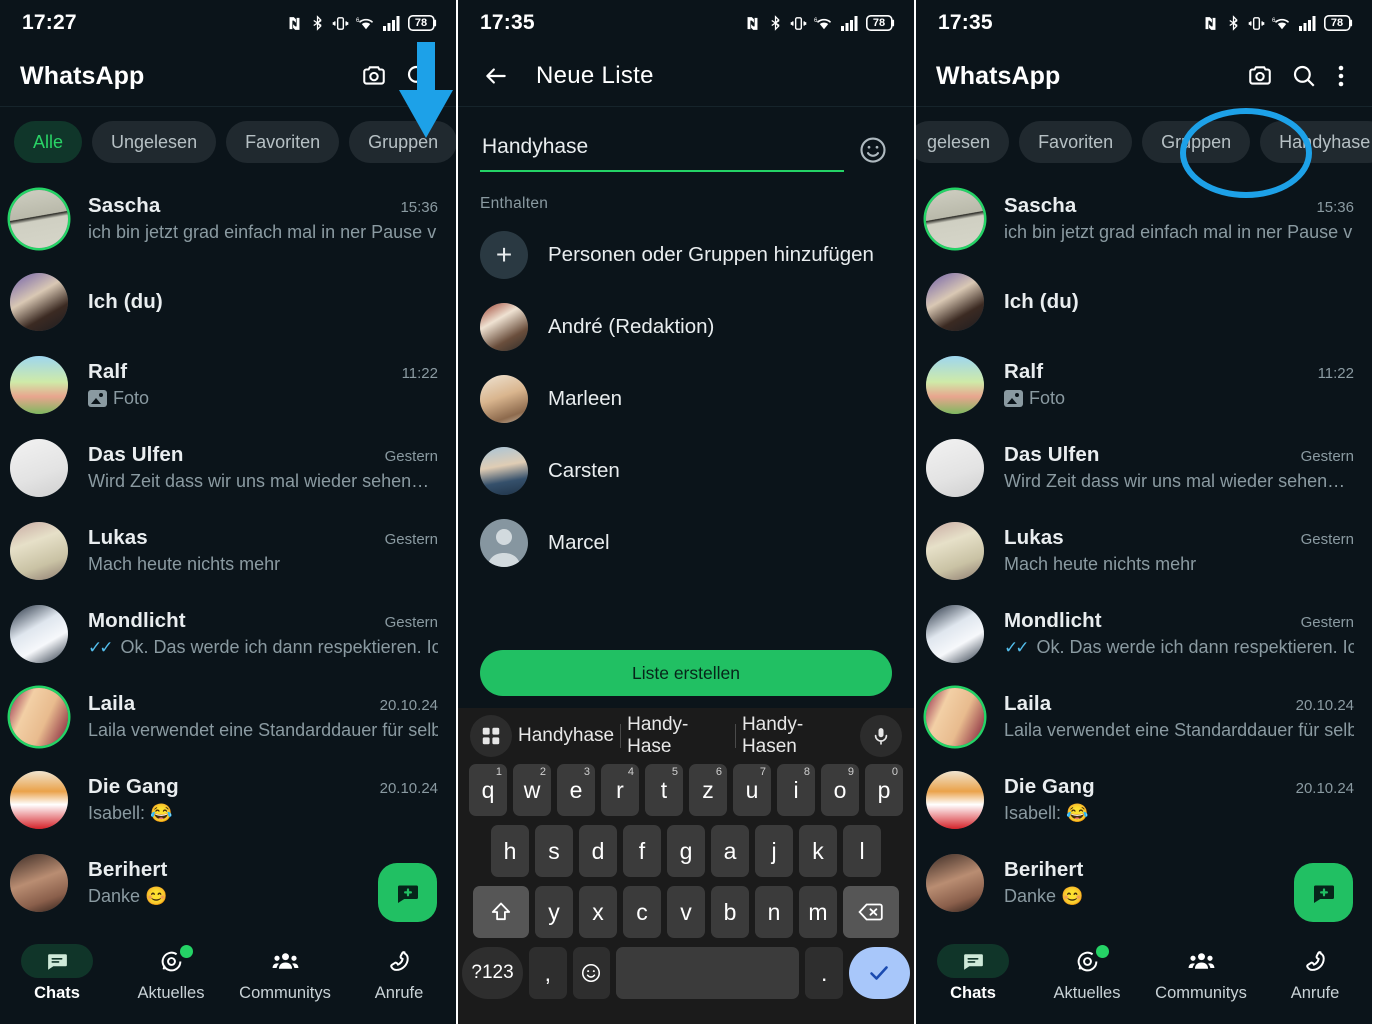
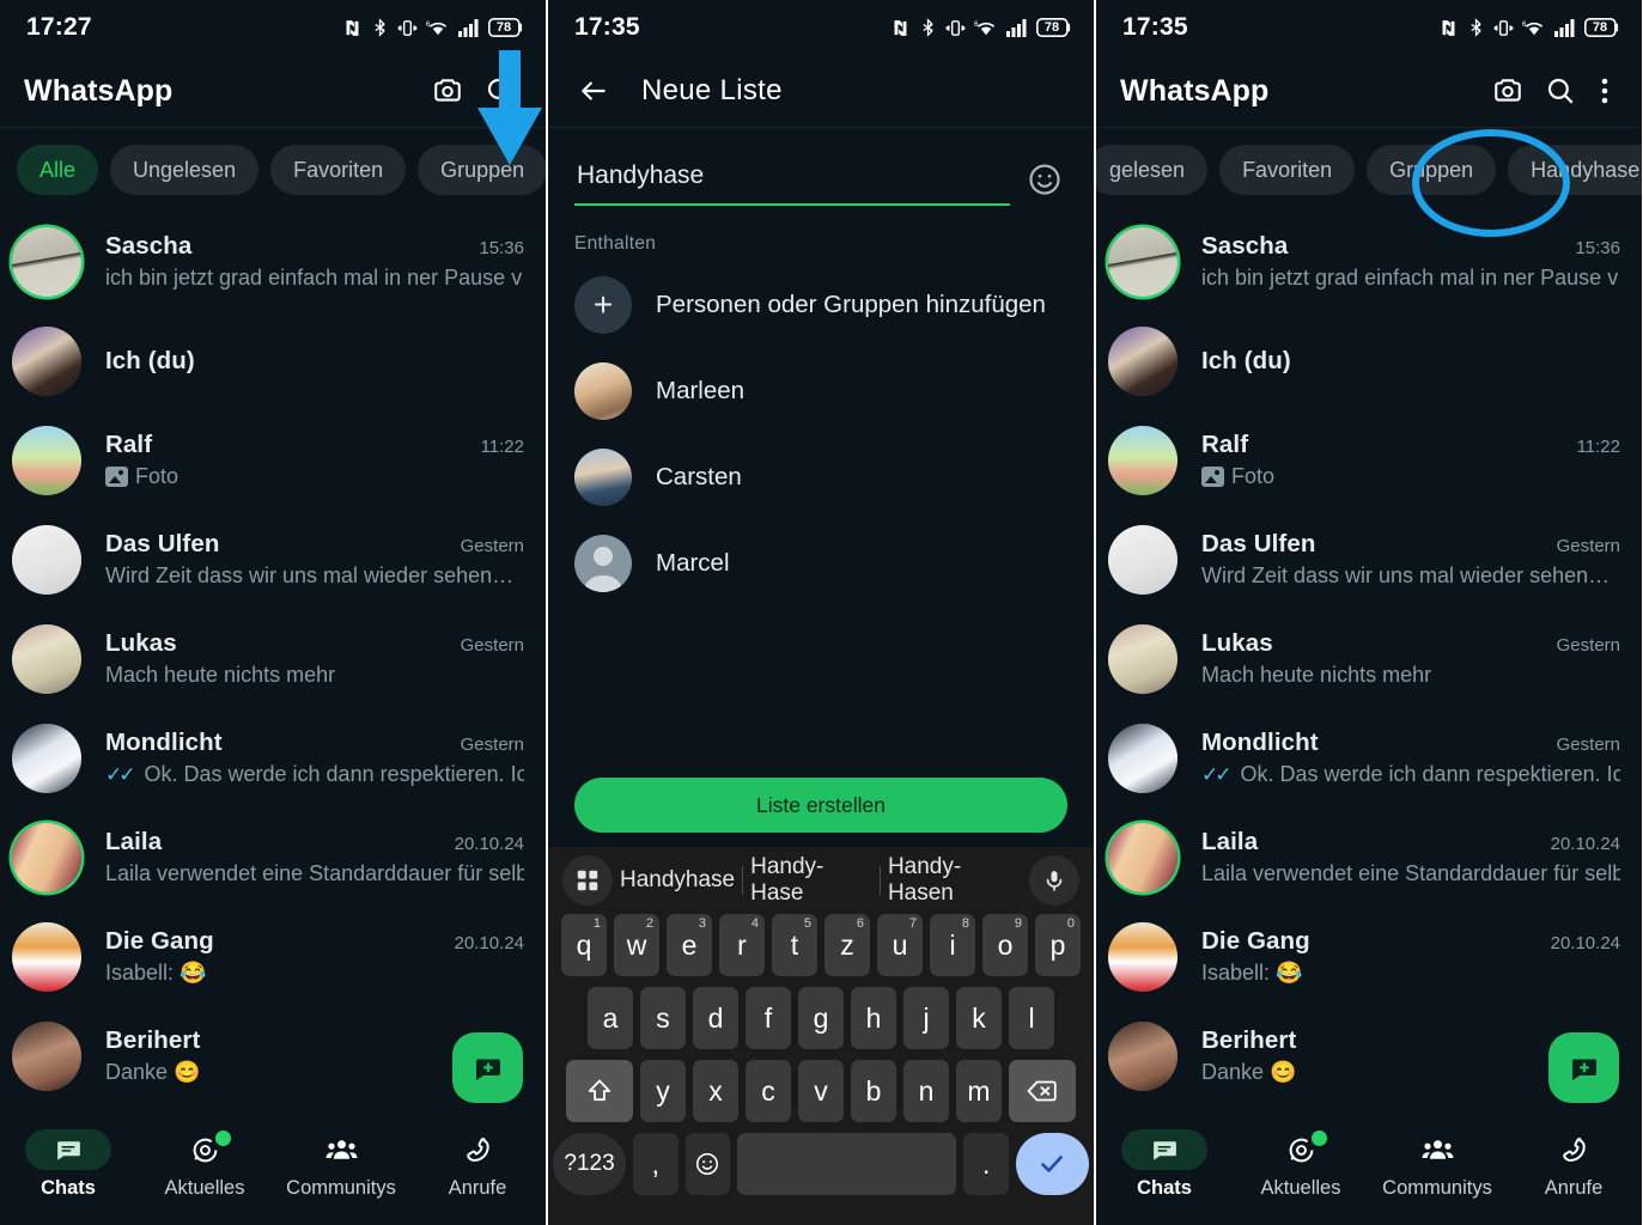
  17:27
  78
  WhatsApp
  Alle
  Ungelesen
  Favoriten
  Gruppen
  Sascha
  15:36
  ich bin jetzt grad einfach mal in ner Pause v
  Ich (du)
  Ralf
  11:22
  Foto
  Das Ulfen
  Gestern
  Wird Zeit dass wir uns mal wieder sehen…
  Lukas
  Gestern
  Mach heute nichts mehr
  Mondlicht
  Gestern
  ✓✓
  Ok. Das werde ich dann respektieren. Ic
  Laila
  20.10.24
  Laila verwendet eine Standarddauer für selb
  Die Gang
  20.10.24
  Isabell: 😂
  Berihert
  Danke 😊
  Chats
  Aktuelles
  Communitys
  Anrufe
  17:35
  78
  Neue Liste
  Handyhase
  Enthalten
  +
  Personen oder Gruppen hinzufügen
- André (Redaktion)
  Marleen
  Carsten
  Marcel
  Liste erstellen
  Handyhase
  Handy-Hase
  Handy-Hasen
  1
  q
  2
  w
  3
  e
  4
  r
  5
  t
  6
  z
  7
  u
  8
  i
  9
  o
  0
  p
- h
+ a
  s
  d
  f
  g
- a
+ h
  j
  k
  l
  y
  x
  c
  v
  b
  n
  m
  ?123
  ,
  .
  17:35
  78
  WhatsApp
  gelesen
  Favoriten
  Grppen
  Hadyhase
  Sascha
  15:36
  ich bin jetzt grad einfach mal in ner Pause v
  Ich (du)
  Ralf
  11:22
  Foto
  Das Ulfen
  Gestern
  Wird Zeit dass wir uns mal wieder sehen…
  Lukas
  Gestern
  Mach heute nichts mehr
  Mondlicht
  Gestern
  ✓✓
  Ok. Das werde ich dann respektieren. Ic
  Laila
  20.10.24
  Laila verwendet eine Standarddauer für selb
  Die Gang
  20.10.24
  Isabell: 😂
  Berihert
  Danke 😊
  Chats
  Aktuelles
  Communitys
  Anrufe
